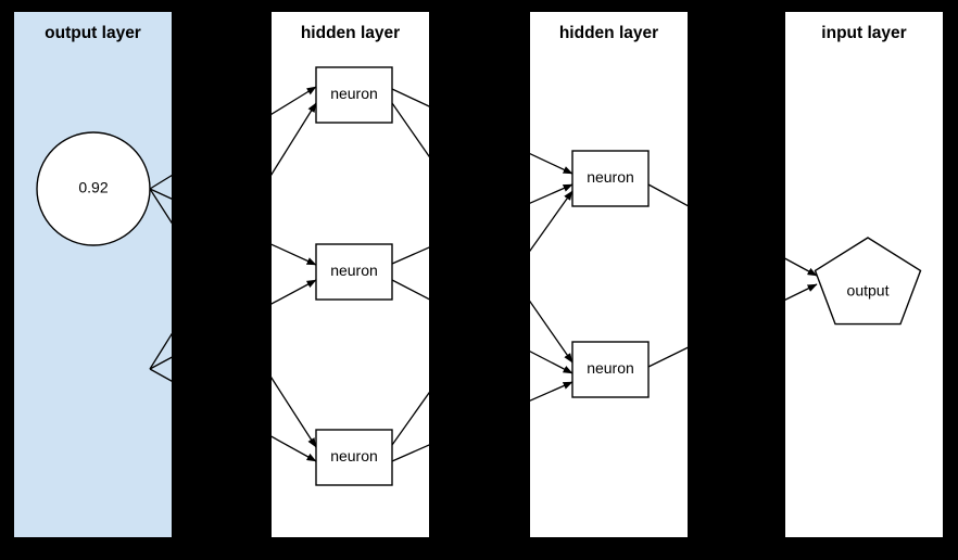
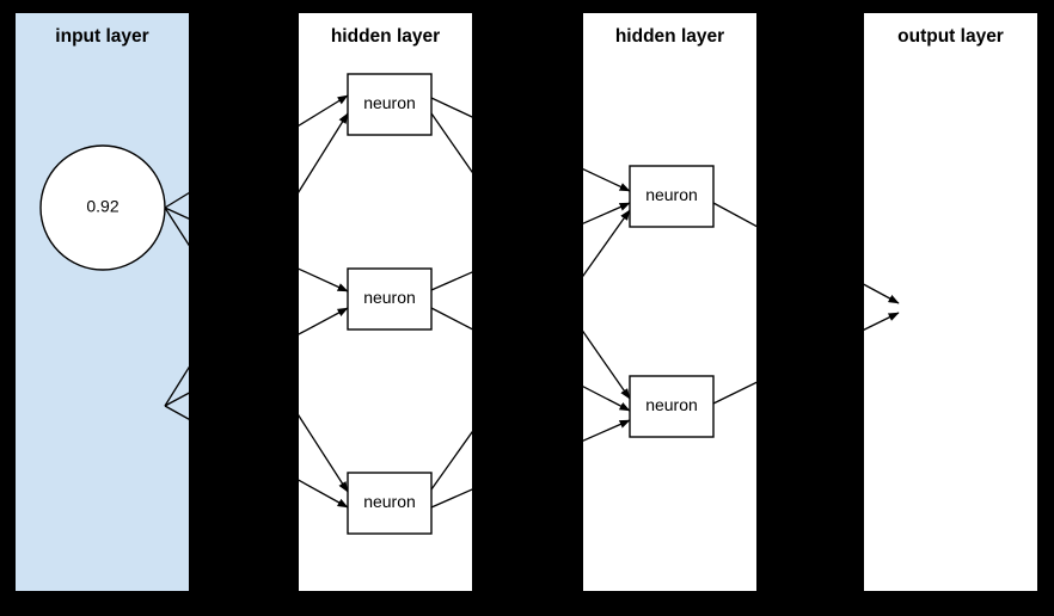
  0.92
  neuron
  neuron
  neuron
  neuron
  neuron
- output
- output layer
+ input layer
  hidden layer
  hidden layer
- input layer
+ output layer
